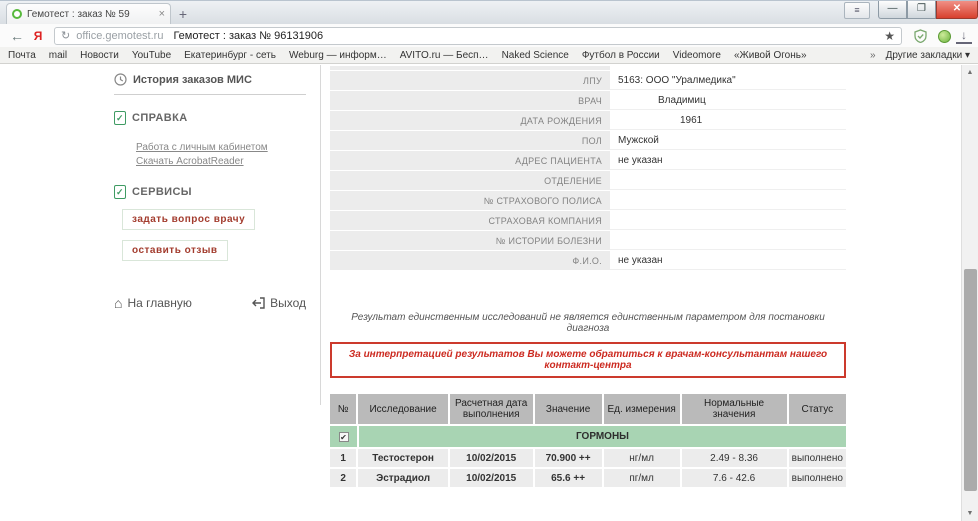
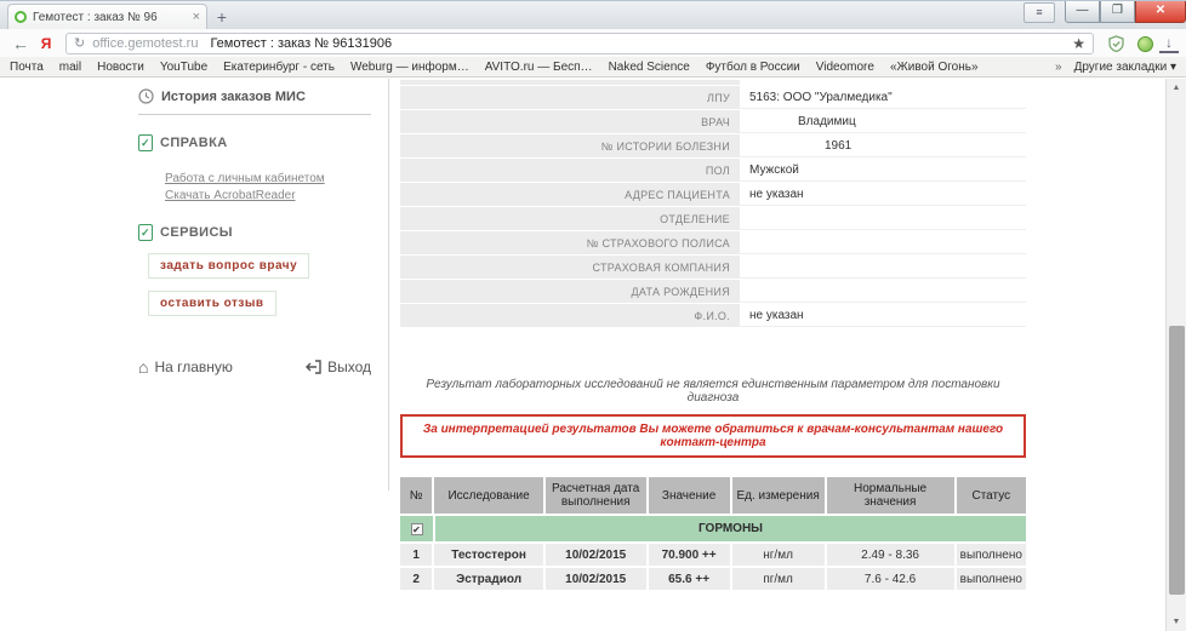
- Гемотест : заказ № 59
+ Гемотест : заказ № 96
  ×
  +
  ≡
  —
  ❐
  ✕
  ←
  Я
  ↻
  office.gemotest.ru
  Гемотест : заказ № 96131906
  ★
  ↓
  Почта
  mail
  Новости
  YouTube
  Екатеринбург - сеть
  Weburg — информ…
  AVITO.ru — Бесп…
  Naked Science
  Футбол в России
  Videomore
  «Живой Огонь»
  »
  Другие закладки ▾
  История заказов МИС
  ✓
  СПРАВКА
  Работа с личным кабинетом
  Скачать AcrobatReader
  ✓
  СЕРВИСЫ
  задать вопрос врачу
  оставить отзыв
  ⌂
  На главную
  Выход
  ЛПУ
  5163: ООО "Уралмедика"
  ВРАЧ
  Владимиц
- ДАТА РОЖДЕНИЯ
+ № ИСТОРИИ БОЛЕЗНИ
  1961
  ПОЛ
  Мужской
  АДРЕС ПАЦИЕНТА
  не указан
  ОТДЕЛЕНИЕ
  № СТРАХОВОГО ПОЛИСА
  СТРАХОВАЯ КОМПАНИЯ
- № ИСТОРИИ БОЛЕЗНИ
+ ДАТА РОЖДЕНИЯ
  Ф.И.О.
  не указан
- Результат единственным исследований не является единственным параметром для постановки диагноза
+ Результат лабораторных исследований не является единственным параметром для постановки диагноза
  За интерпретацией результатов Вы можете обратиться к врачам-консультантам нашего контакт-центра
  №
  Исследование
  Расчетная дата выполнения
  Значение
  Ед. измерения
  Нормальные значения
  Статус
  ✔
  ГОРМОНЫ
  1
  Тестостерон
  10/02/2015
  70.900 ++
  нг/мл
  2.49 - 8.36
  выполнено
  2
  Эстрадиол
  10/02/2015
  65.6 ++
  пг/мл
  7.6 - 42.6
  выполнено
